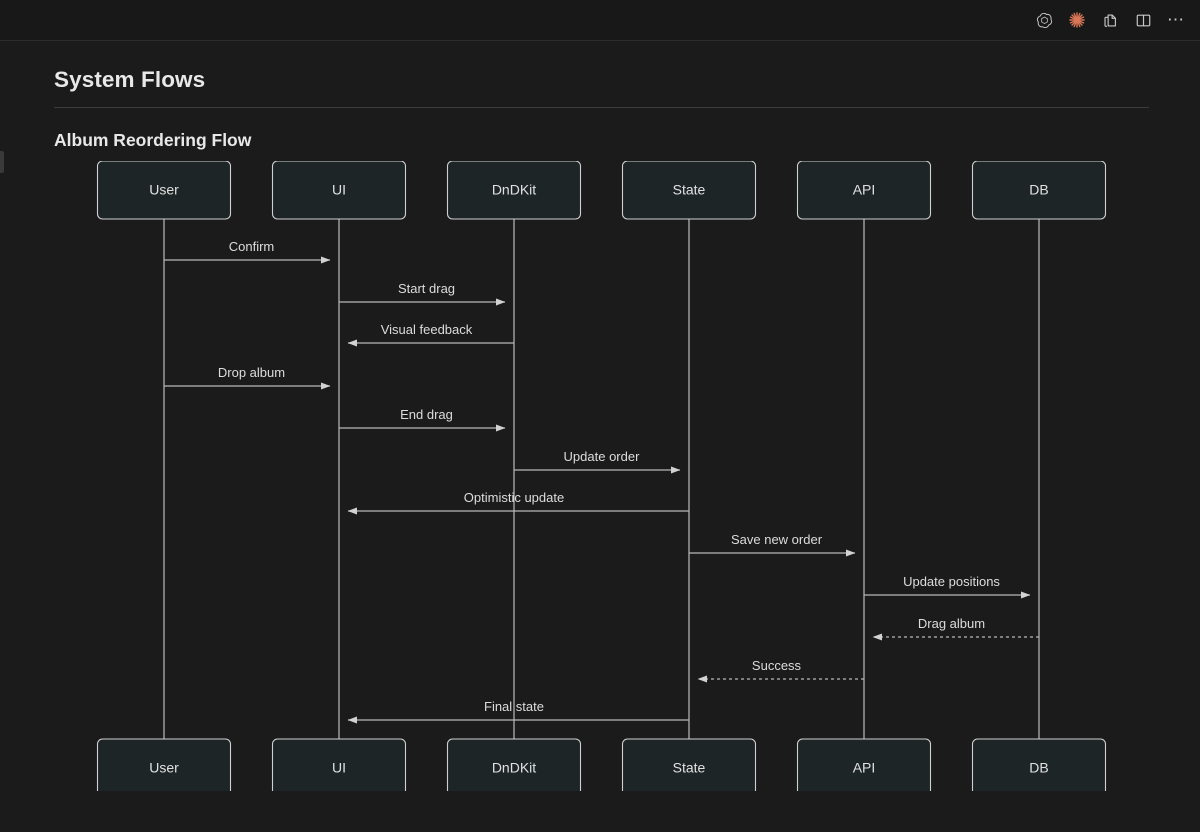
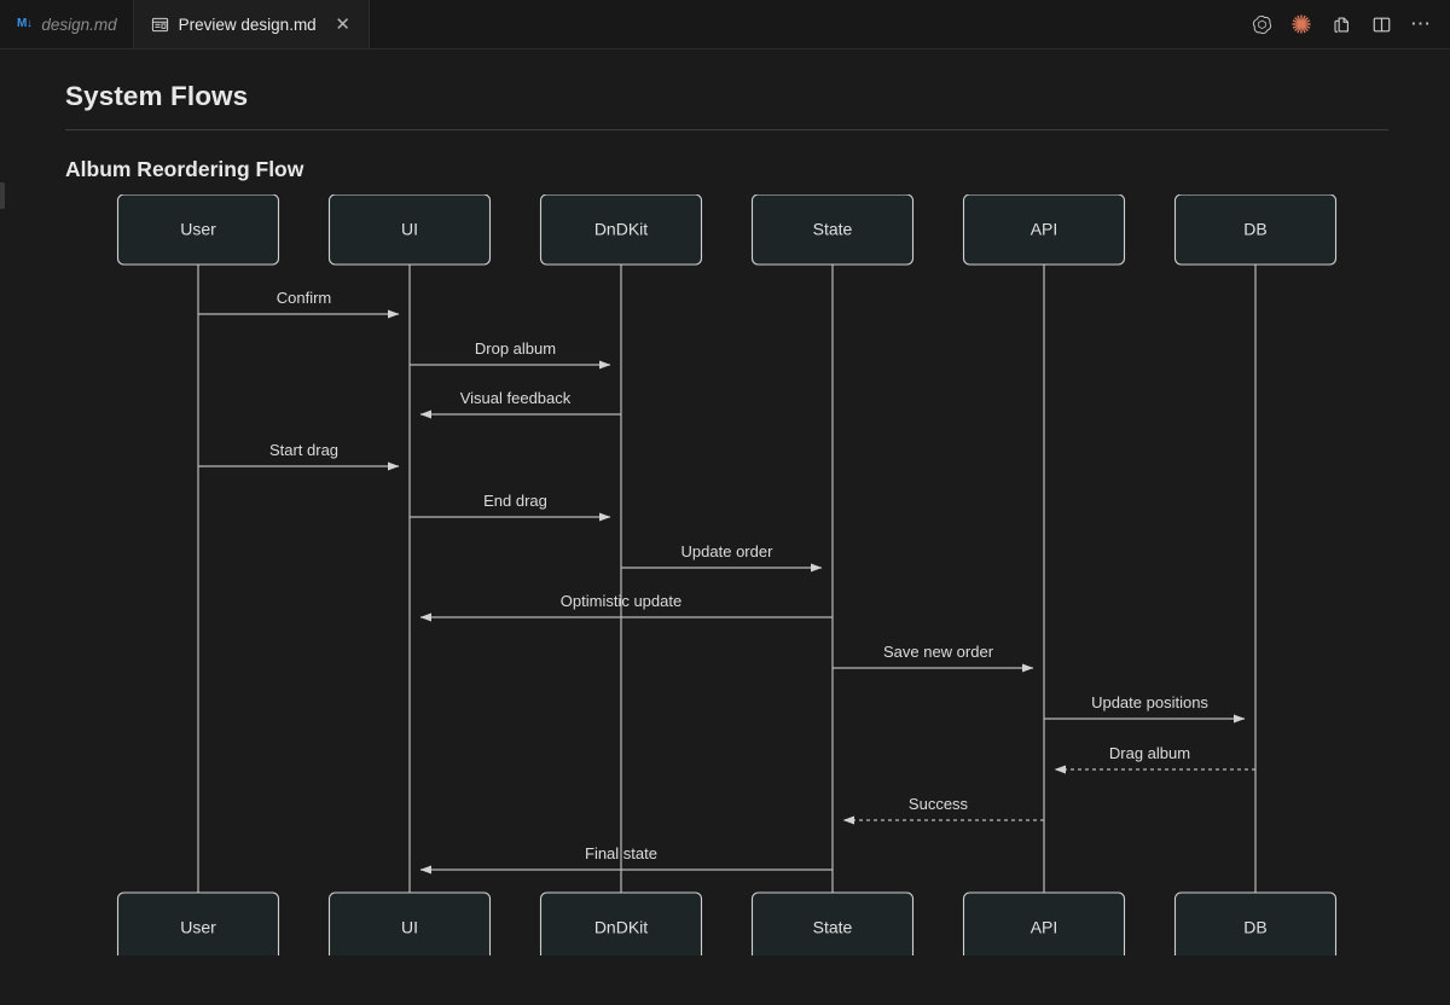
+ M↓
+ design.md
+ Preview design.md
+ ✕
  ⋯
  System Flows
  Album Reordering Flow
  Confirm
- Start drag
+ Drop album
  Visual feedback
- Drop album
+ Start drag
  End drag
  Update order
  Optimistic update
  Save new order
  Update positions
  Drag album
  Success
  Final state
  User
  UI
  DnDKit
  State
  API
  DB
  User
  UI
  DnDKit
  State
  API
  DB
